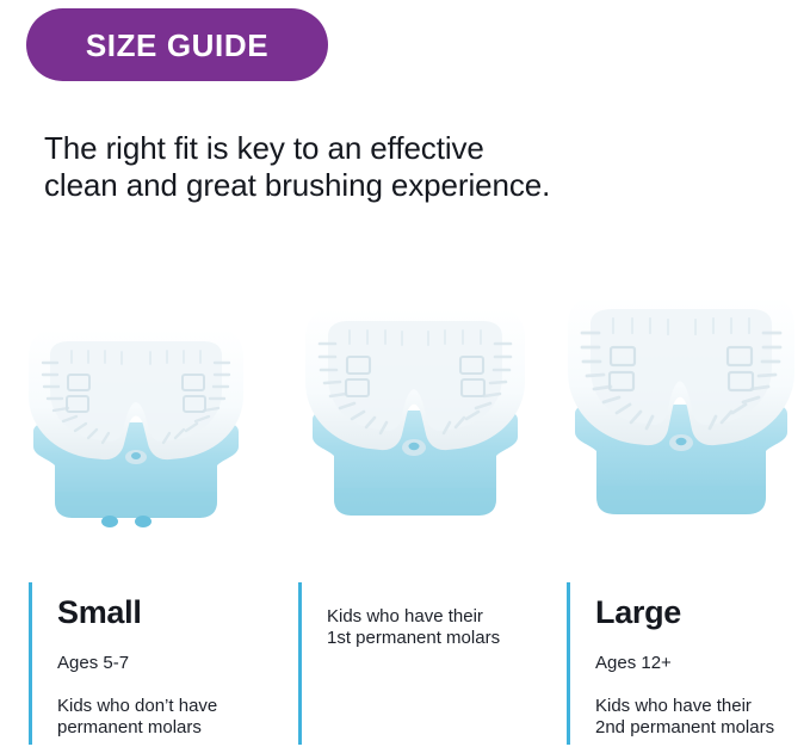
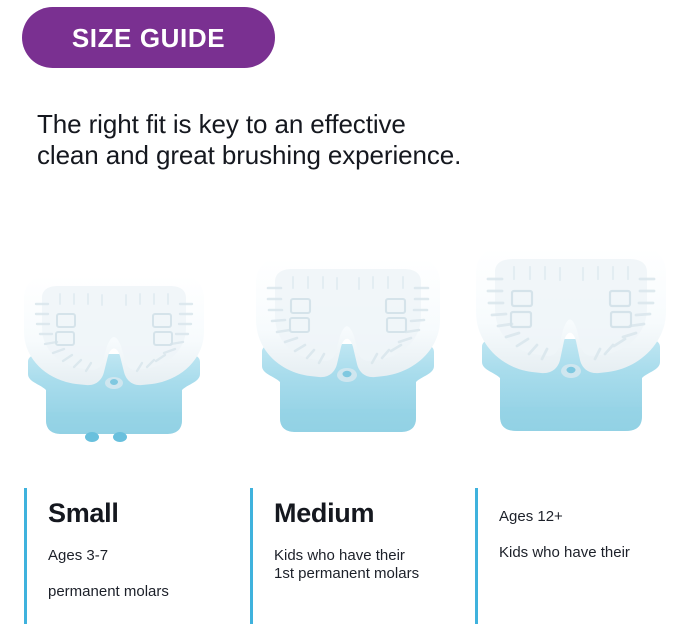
  SIZE GUIDE
  The right fit is key to an effective
  clean and great brushing experience.
  Small
- Ages 5-7
+ Ages 3-7
- Kids who don’t have
  permanent molars
+ Medium
  Kids who have their
  1st permanent molars
- Large
  Ages 12+
  Kids who have their
- 2nd permanent molars
